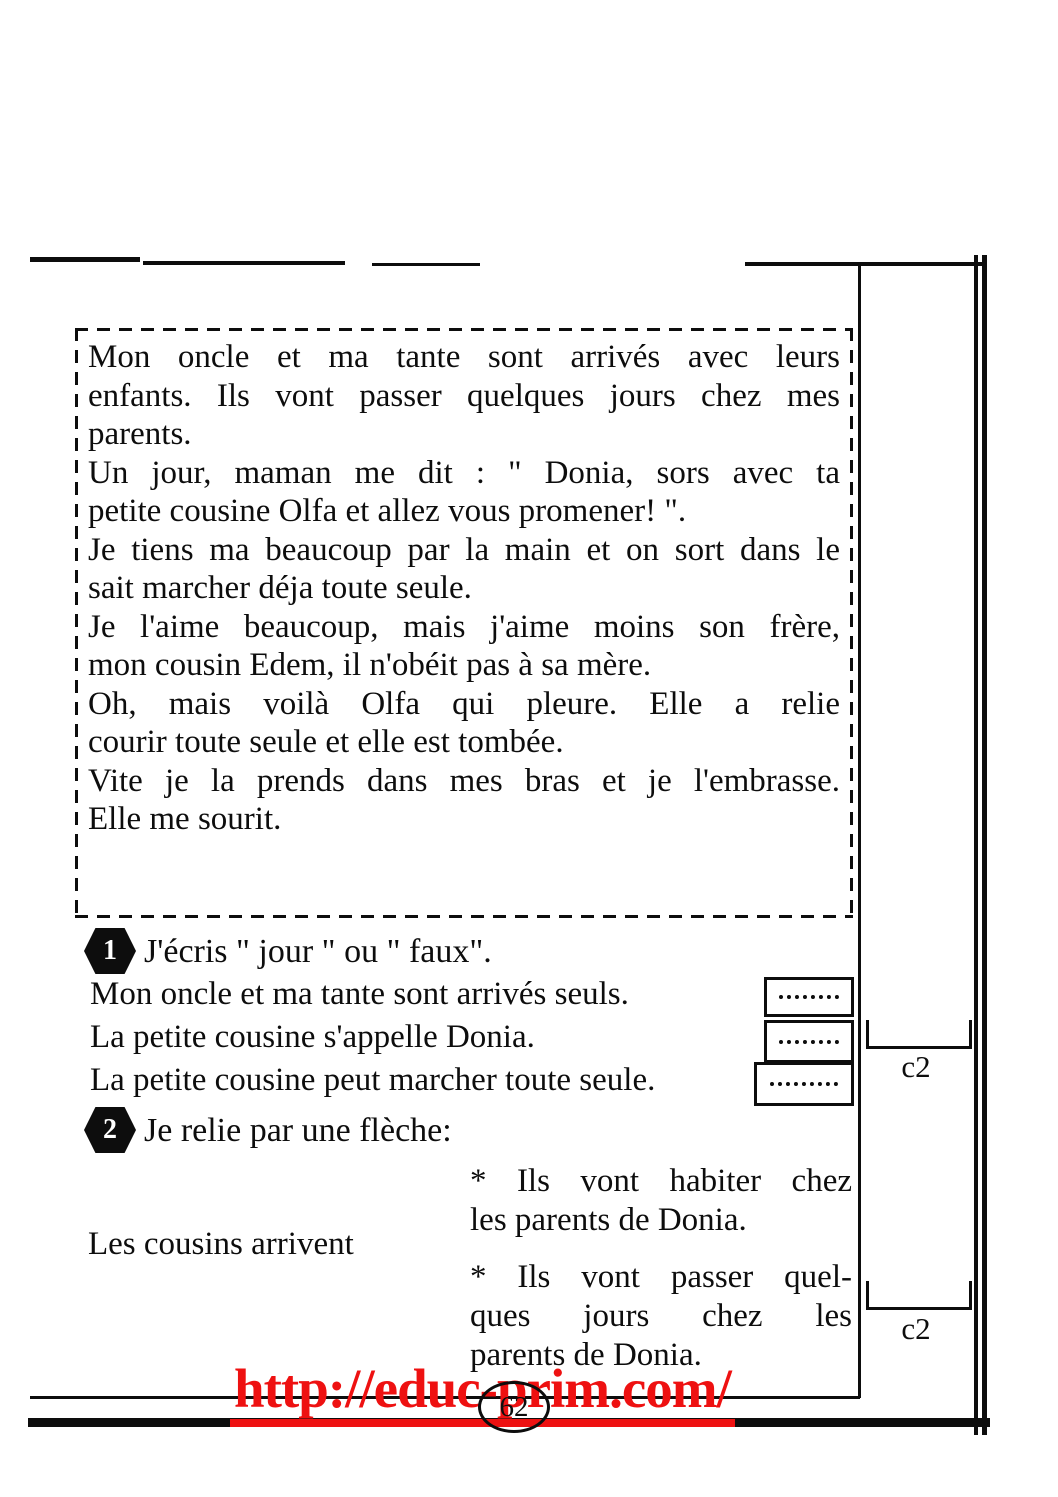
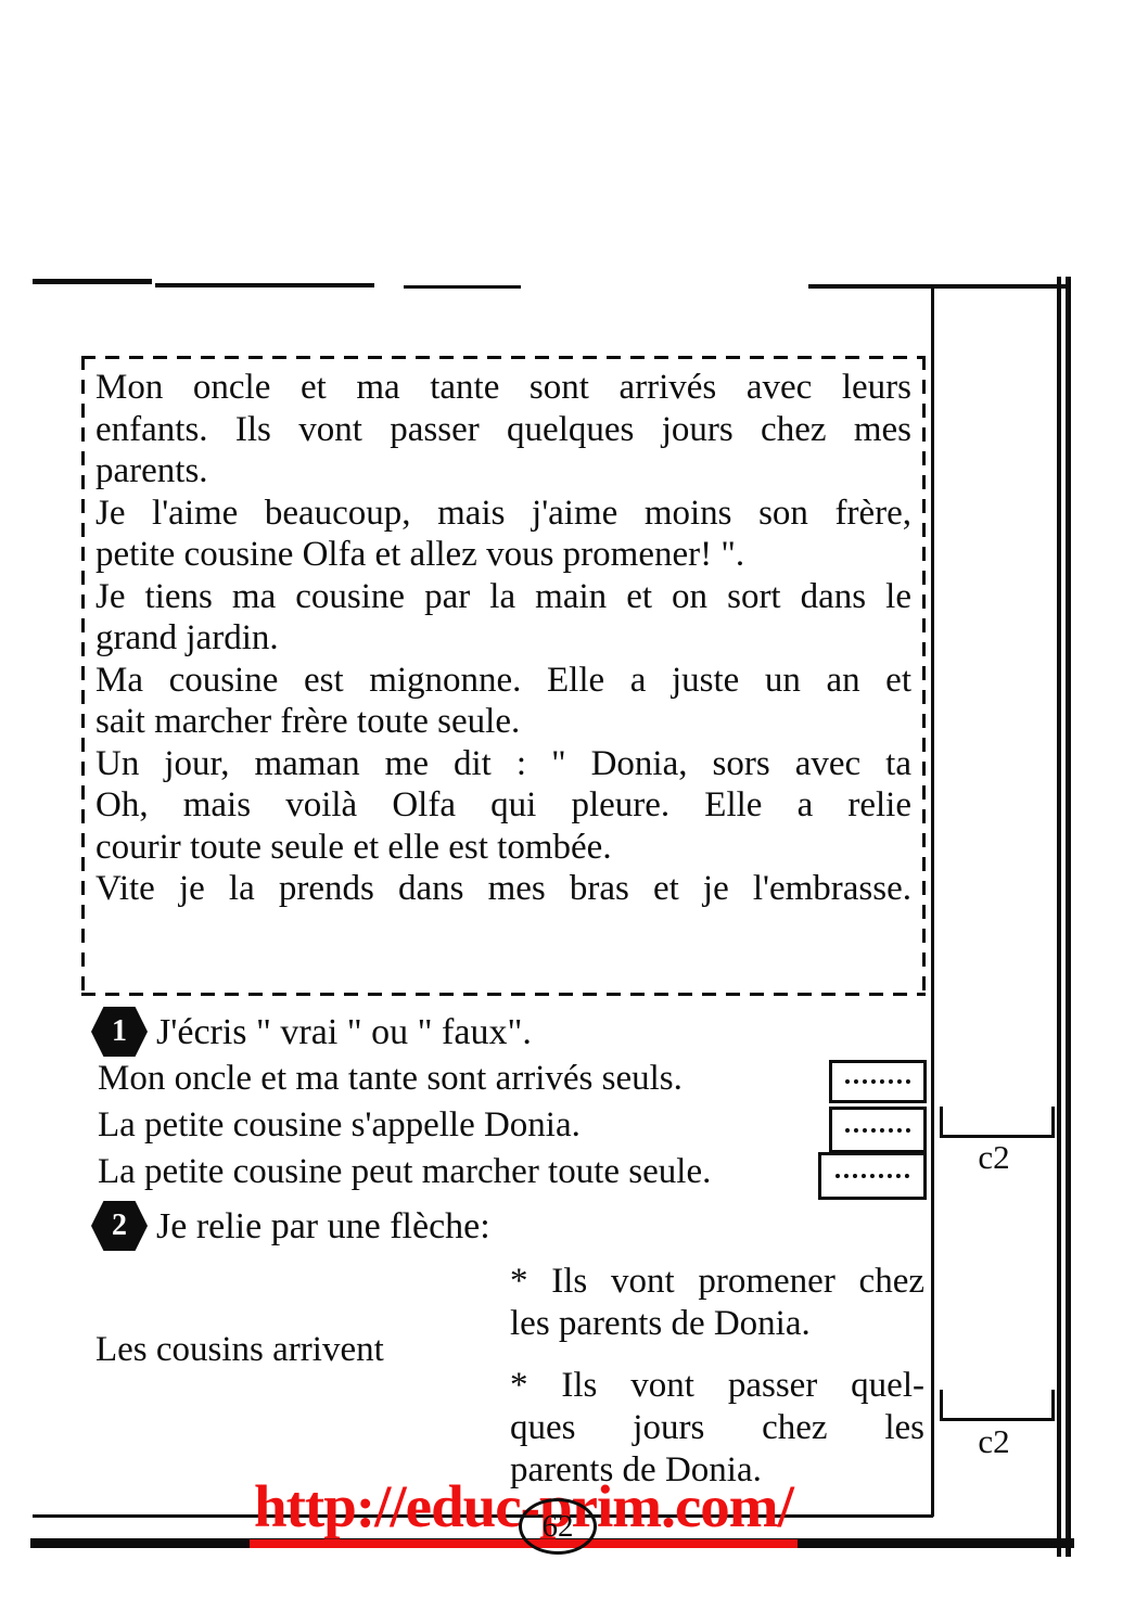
  Mon oncle et ma tante sont arrivés avec leurs
  enfants. Ils vont passer quelques jours chez mes
  parents.
- Un jour, maman me dit : " Donia, sors avec ta
+ Je l'aime beaucoup, mais j'aime moins son frère,
  petite cousine Olfa et allez vous promener! ".
- Je tiens ma beaucoup par la main et on sort dans le
+ Je tiens ma cousine par la main et on sort dans le
+ grand jardin.
+ Ma cousine est mignonne. Elle a juste un an et
- sait marcher déja toute seule.
+ sait marcher frère toute seule.
- Je l'aime beaucoup, mais j'aime moins son frère,
+ Un jour, maman me dit : " Donia, sors avec ta
- mon cousin Edem, il n'obéit pas à sa mère.
  Oh, mais voilà Olfa qui pleure. Elle a relie
  courir toute seule et elle est tombée.
  Vite je la prends dans mes bras et je l'embrasse.
- Elle me sourit.
  1
- J'écris " jour " ou " faux".
+ J'écris " vrai " ou " faux".
  Mon oncle et ma tante sont arrivés seuls.
  La petite cousine s'appelle Donia.
  La petite cousine peut marcher toute seule.
  c2
  2
  Je relie par une flèche:
  Les cousins arrivent
- * Ils vont habiter chez
+ * Ils vont promener chez
  les parents de Donia.
  * Ils vont passer quel-
  ques jours chez les
  parents de Donia.
  c2
  http://educ-prim.com/
  62
